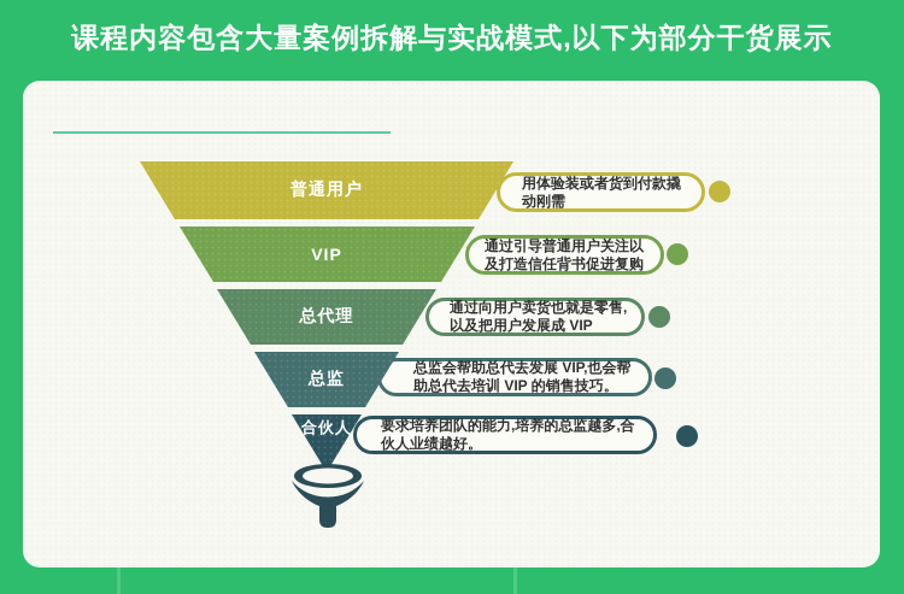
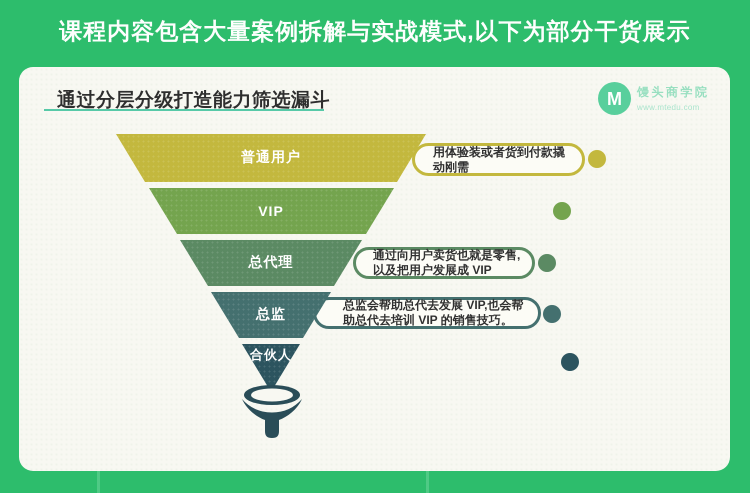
  课程内容包含大量案例拆解与实战模式,以下为部分干货展示
+ 通过分层分级打造能力筛选漏斗
+ M
+ 馒头商学院
+ www.mtedu.com
  用体验装或者货到付款撬动刚需
- 通过引导普通用户关注以及打造信任背书促进复购
  通过向用户卖货也就是零售,以及把用户发展成 VIP
  总监会帮助总代去发展 VIP,也会帮助总代去培训 VIP 的销售技巧。
- 要求培养团队的能力,培养的总监越多,合伙人业绩越好。
  普通用户
  VIP
  总代理
  总监
  合伙人
